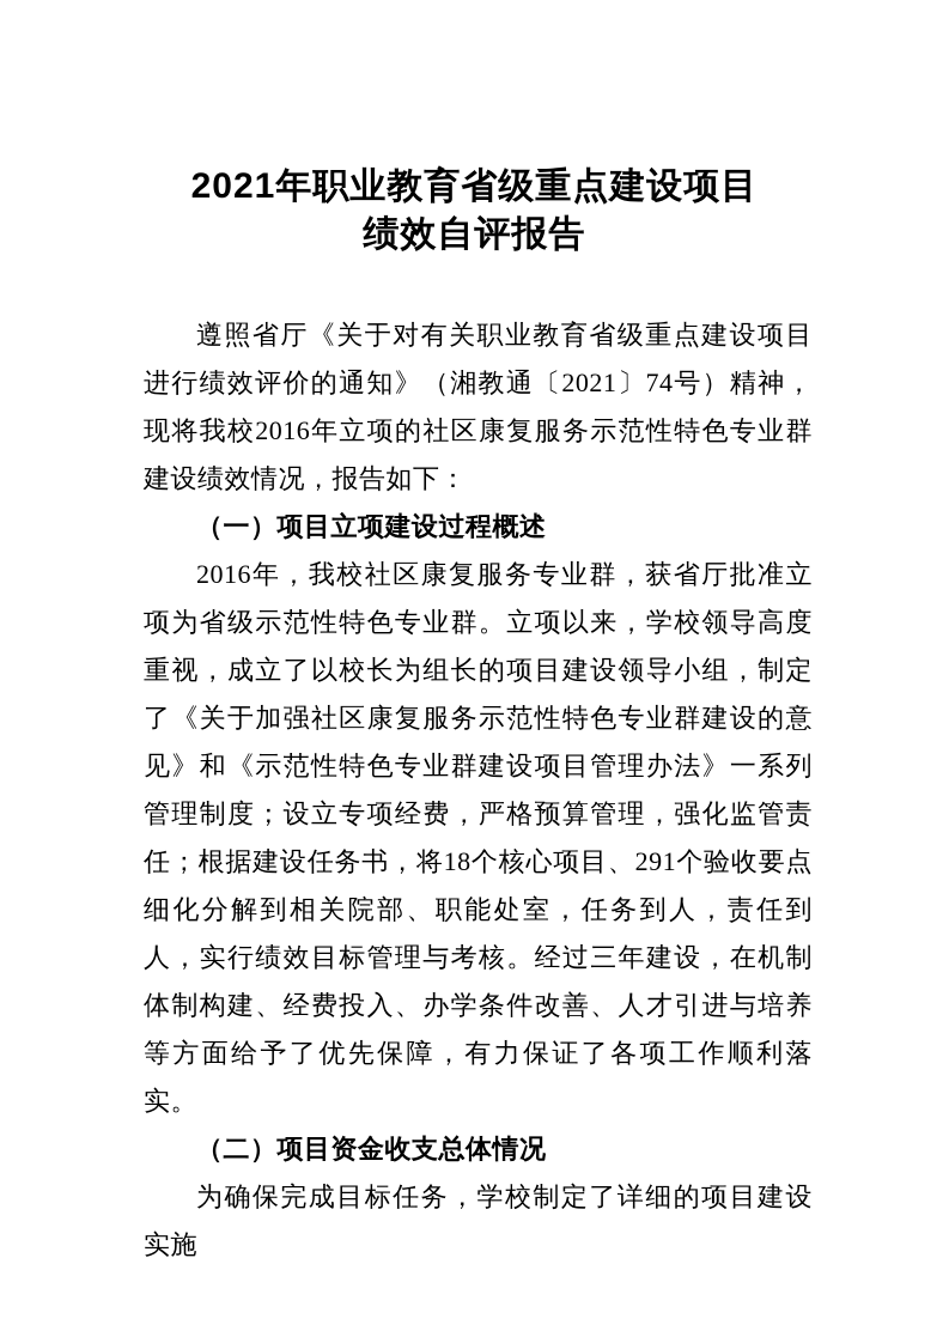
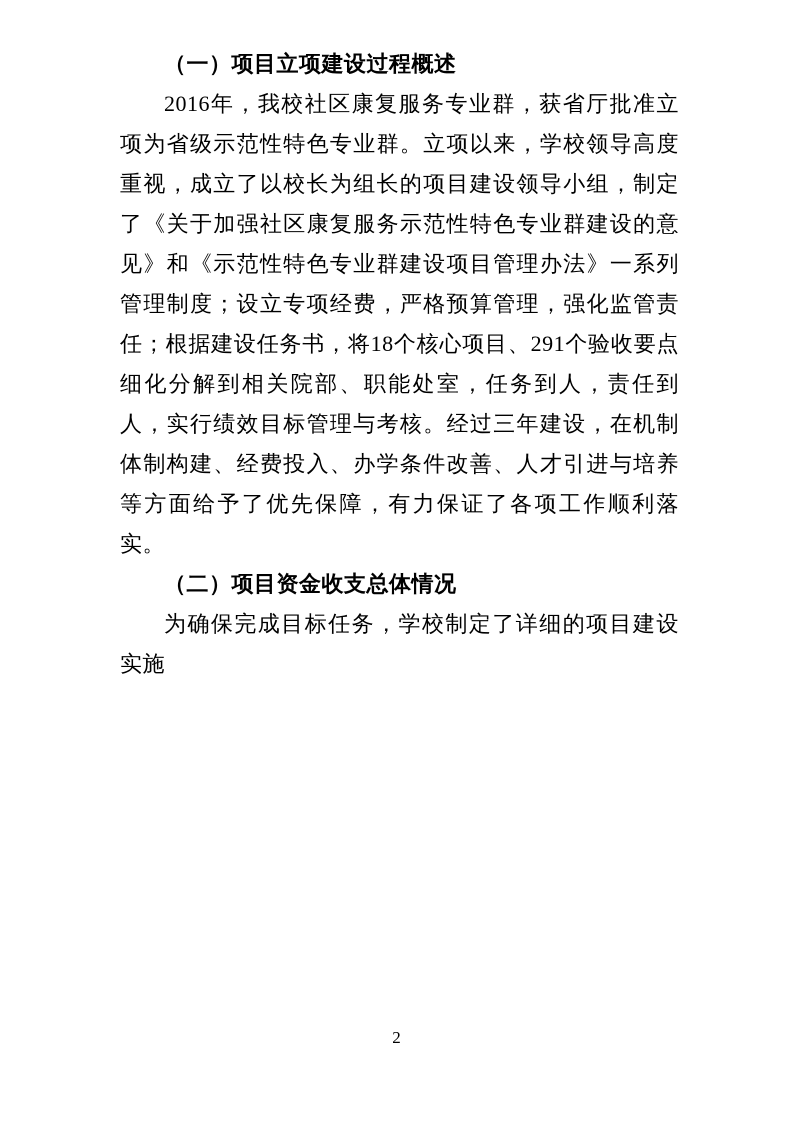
- 2021年职业教育省级重点建设项目
- 绩效自评报告
- 遵照省厅《关于对有关职业教育省级重点建设项目进行绩效评价的通知》（湘教通〔2021〕74号）精神，现将我校2016年立项的社区康复服务示范性特色专业群建设绩效情况，报告如下：
  （一）项目立项建设过程概述
  2016年，我校社区康复服务专业群，获省厅批准立项为省级示范性特色专业群。立项以来，学校领导高度重视，成立了以校长为组长的项目建设领导小组，制定了《关于加强社区康复服务示范性特色专业群建设的意见》和《示范性特色专业群建设项目管理办法》一系列管理制度；设立专项经费，严格预算管理，强化监管责任；根据建设任务书，将18个核心项目、291个验收要点细化分解到相关院部、职能处室，任务到人，责任到人，实行绩效目标管理与考核。经过三年建设，在机制体制构建、经费投入、办学条件改善、人才引进与培养等方面给予了优先保障，有力保证了各项工作顺利落实。
  （二）项目资金收支总体情况
  为确保完成目标任务，学校制定了详细的项目建设实施
+ 2
